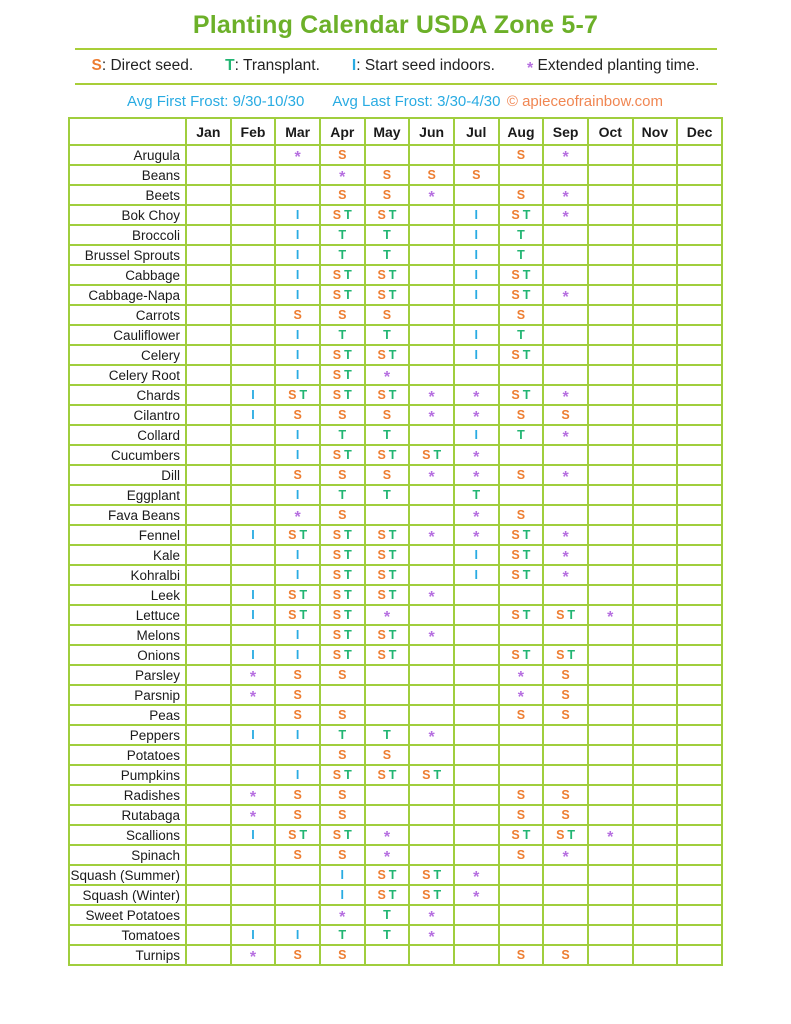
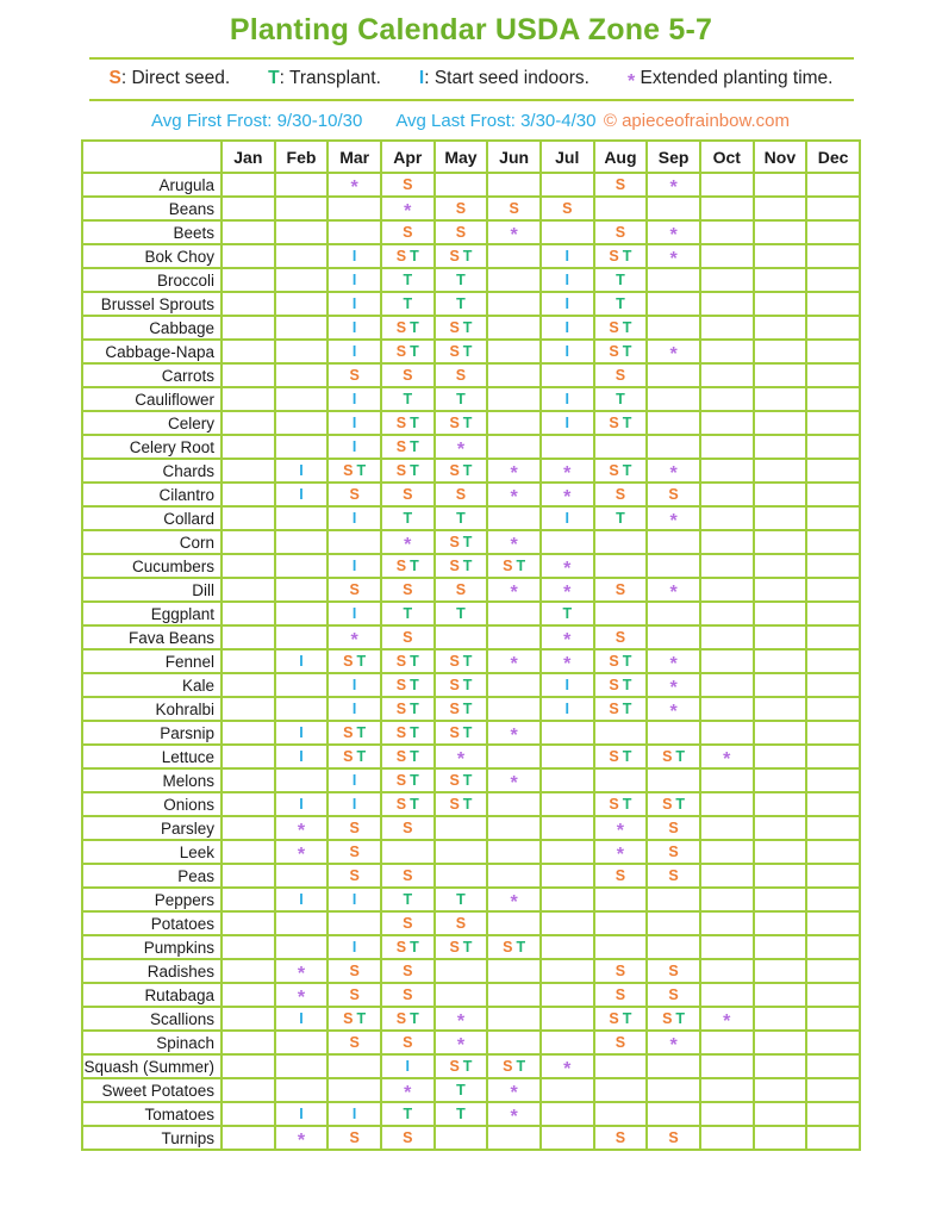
  Planting Calendar USDA Zone 5-7
  S: Direct seed.
  T: Transplant.
  I: Start seed indoors.
  * Extended planting time.
  Avg First Frost: 9/30-10/30
  Avg Last Frost: 3/30-4/30
  © apieceofrainbow.com
  	Jan	Feb	Mar	Apr	May	Jun	Jul	Aug	Sep	Oct	Nov	Dec
  Arugula			*	S				S	*
  Beans				*	S	S	S
  Beets				S	S	*		S	*
  Bok Choy			I	S T	S T		I	S T	*
  Broccoli			I	T	T		I	T
  Brussel Sprouts			I	T	T		I	T
  Cabbage			I	S T	S T		I	S T
  Cabbage-Napa			I	S T	S T		I	S T	*
  Carrots			S	S	S			S
  Cauliflower			I	T	T		I	T
  Celery			I	S T	S T		I	S T
  Celery Root			I	S T	*
  Chards		I	S T	S T	S T	*	*	S T	*
  Cilantro		I	S	S	S	*	*	S	S
  Collard			I	T	T		I	T	*
+ Corn				*	S T	*
  Cucumbers			I	S T	S T	S T	*
  Dill			S	S	S	*	*	S	*
  Eggplant			I	T	T		T
  Fava Beans			*	S			*	S
  Fennel		I	S T	S T	S T	*	*	S T	*
  Kale			I	S T	S T		I	S T	*
  Kohralbi			I	S T	S T		I	S T	*
- Leek		I	S T	S T	S T	*
+ Parsnip		I	S T	S T	S T	*
  Lettuce		I	S T	S T	*			S T	S T	*
  Melons			I	S T	S T	*
  Onions		I	I	S T	S T			S T	S T
  Parsley		*	S	S				*	S
- Parsnip		*	S					*	S
+ Leek		*	S					*	S
  Peas			S	S				S	S
  Peppers		I	I	T	T	*
  Potatoes				S	S
  Pumpkins			I	S T	S T	S T
  Radishes		*	S	S				S	S
  Rutabaga		*	S	S				S	S
  Scallions		I	S T	S T	*			S T	S T	*
  Spinach			S	S	*			S	*
  Squash (Summer)				I	S T	S T	*
- Squash (Winter)				I	S T	S T	*
  Sweet Potatoes				*	T	*
  Tomatoes		I	I	T	T	*
  Turnips		*	S	S				S	S
